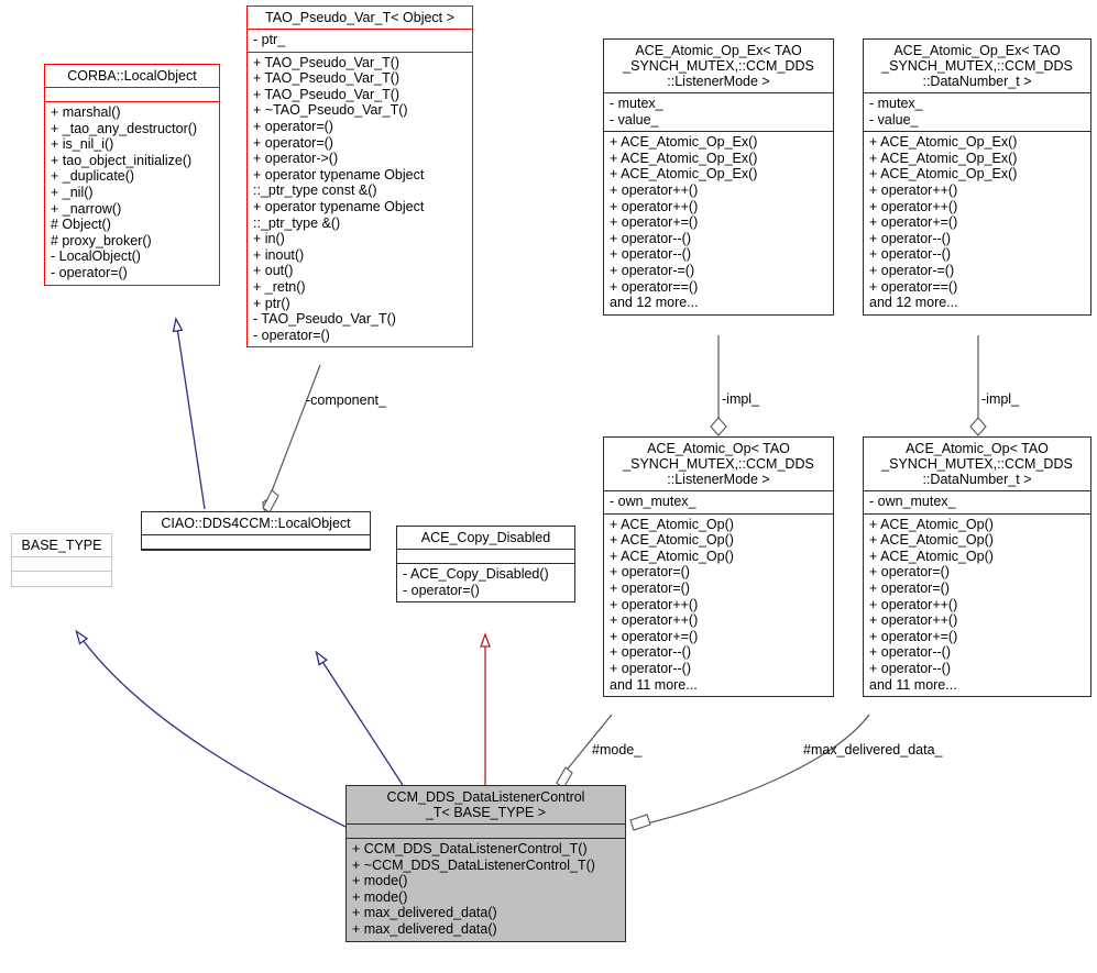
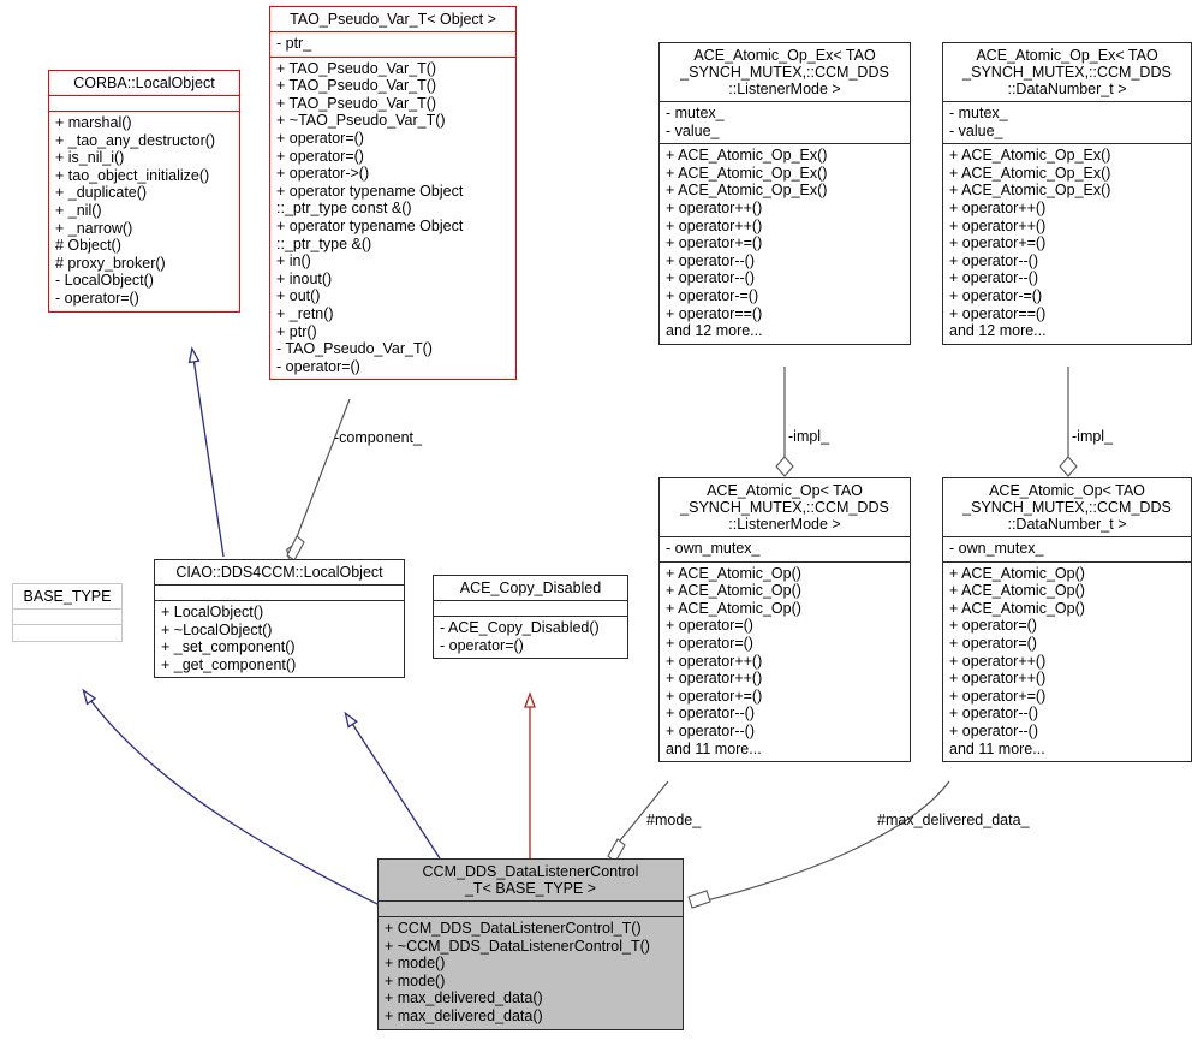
  CORBA::LocalObject
  + marshal()
  + _tao_any_destructor()
  + is_nil_i()
  + tao_object_initialize()
  + _duplicate()
  + _nil()
  + _narrow()
  # Object()
  # proxy_broker()
  - LocalObject()
  - operator=()
  TAO_Pseudo_Var_T< Object >
  - ptr_
  + TAO_Pseudo_Var_T()
  + TAO_Pseudo_Var_T()
  + TAO_Pseudo_Var_T()
  + ~TAO_Pseudo_Var_T()
  + operator=()
  + operator=()
  + operator->()
  + operator typename Object
  ::_ptr_type const &()
  + operator typename Object
  ::_ptr_type &()
  + in()
  + inout()
  + out()
  + _retn()
  + ptr()
  - TAO_Pseudo_Var_T()
  - operator=()
  ACE_Atomic_Op_Ex< TAO
  _SYNCH_MUTEX,::CCM_DDS
  ::ListenerMode >
  - mutex_
  - value_
  + ACE_Atomic_Op_Ex()
  + ACE_Atomic_Op_Ex()
  + ACE_Atomic_Op_Ex()
  + operator++()
  + operator++()
  + operator+=()
  + operator--()
  + operator--()
  + operator-=()
  + operator==()
  and 12 more...
  ACE_Atomic_Op_Ex< TAO
  _SYNCH_MUTEX,::CCM_DDS
  ::DataNumber_t >
  - mutex_
  - value_
  + ACE_Atomic_Op_Ex()
  + ACE_Atomic_Op_Ex()
  + ACE_Atomic_Op_Ex()
  + operator++()
  + operator++()
  + operator+=()
  + operator--()
  + operator--()
  + operator-=()
  + operator==()
  and 12 more...
  ACE_Atomic_Op< TAO
  _SYNCH_MUTEX,::CCM_DDS
  ::ListenerMode >
  - own_mutex_
  + ACE_Atomic_Op()
  + ACE_Atomic_Op()
  + ACE_Atomic_Op()
  + operator=()
  + operator=()
  + operator++()
  + operator++()
  + operator+=()
  + operator--()
  + operator--()
  and 11 more...
  ACE_Atomic_Op< TAO
  _SYNCH_MUTEX,::CCM_DDS
  ::DataNumber_t >
  - own_mutex_
  + ACE_Atomic_Op()
  + ACE_Atomic_Op()
  + ACE_Atomic_Op()
  + operator=()
  + operator=()
  + operator++()
  + operator++()
  + operator+=()
  + operator--()
  + operator--()
  and 11 more...
  BASE_TYPE
  CIAO::DDS4CCM::LocalObject
+ + LocalObject()
+ + ~LocalObject()
+ + _set_component()
+ + _get_component()
  ACE_Copy_Disabled
  - ACE_Copy_Disabled()
  - operator=()
  CCM_DDS_DataListenerControl
  _T< BASE_TYPE >
  + CCM_DDS_DataListenerControl_T()
  + ~CCM_DDS_DataListenerControl_T()
  + mode()
  + mode()
  + max_delivered_data()
  + max_delivered_data()
  -component_
  -impl_
  -impl_
  #mode_
  #max_delivered_data_
